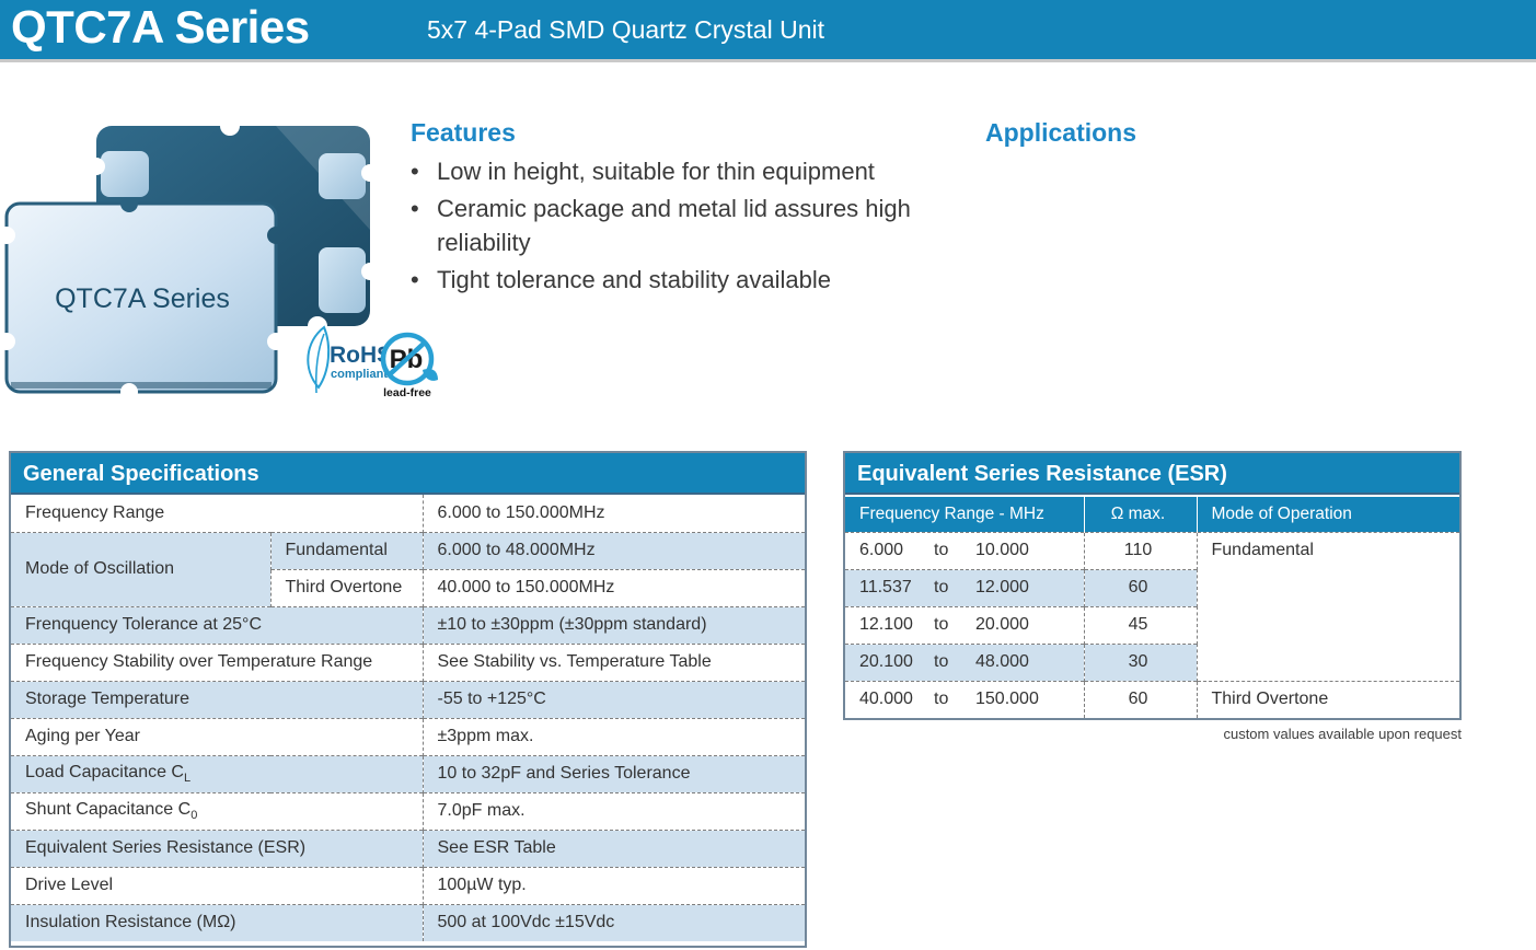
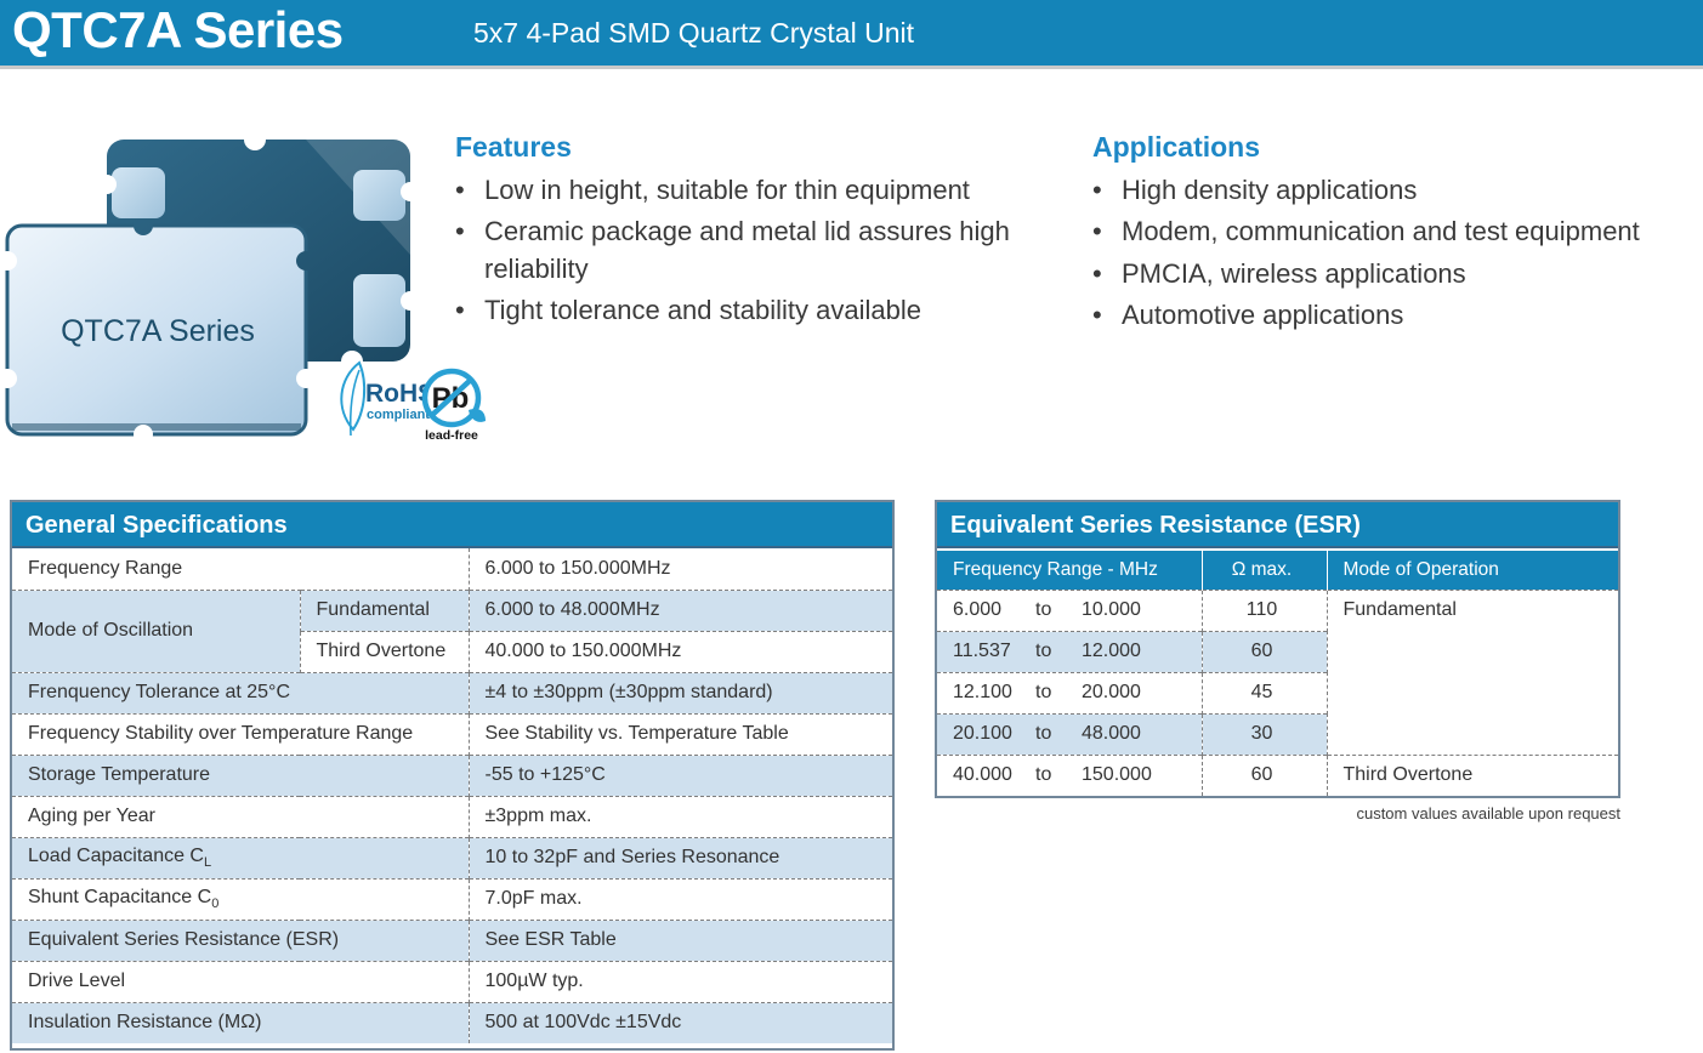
  QTC7A Series
  5x7 4-Pad SMD Quartz Crystal Unit
  QTC7A Series
  RoH
  compliant
  Pb
  lead-free
  Features
  Low in height, suitable for thin equipment
  Ceramic package and metal lid assures high reliability
  Tight tolerance and stability available
  Applications
+ High density applications
+ Modem, communication and test equipment
+ PMCIA, wireless applications
+ Automotive applications
  General Specifications
  Frequency Range	6.000 to 150.000MHz
  Mode of Oscillation	Fundamental	6.000 to 48.000MHz
  Third Overtone	40.000 to 150.000MHz
- Frenquency Tolerance at 25°C	±10 to ±30ppm (±30ppm standard)
+ Frenquency Tolerance at 25°C	±4 to ±30ppm (±30ppm standard)
  Frequency Stability over Temperature Range	See Stability vs. Temperature Table
  Storage Temperature	-55 to +125°C
  Aging per Year	±3ppm max.
- Load Capacitance CL	10 to 32pF and Series Tolerance
+ Load Capacitance CL	10 to 32pF and Series Resonance
  Shunt Capacitance C0	7.0pF max.
  Equivalent Series Resistance (ESR)	See ESR Table
  Drive Level	100µW typ.
  Insulation Resistance (MΩ)	500 at 100Vdc ±15Vdc
  Equivalent Series Resistance (ESR)
  Frequency Range - MHz	Ω max.	Mode of Operation
  6.000 to 10.000	110	Fundamental
  11.537 to 12.000	60
  12.100 to 20.000	45
  20.100 to 48.000	30
  40.000 to 150.000	60	Third Overtone
  custom values available upon request
